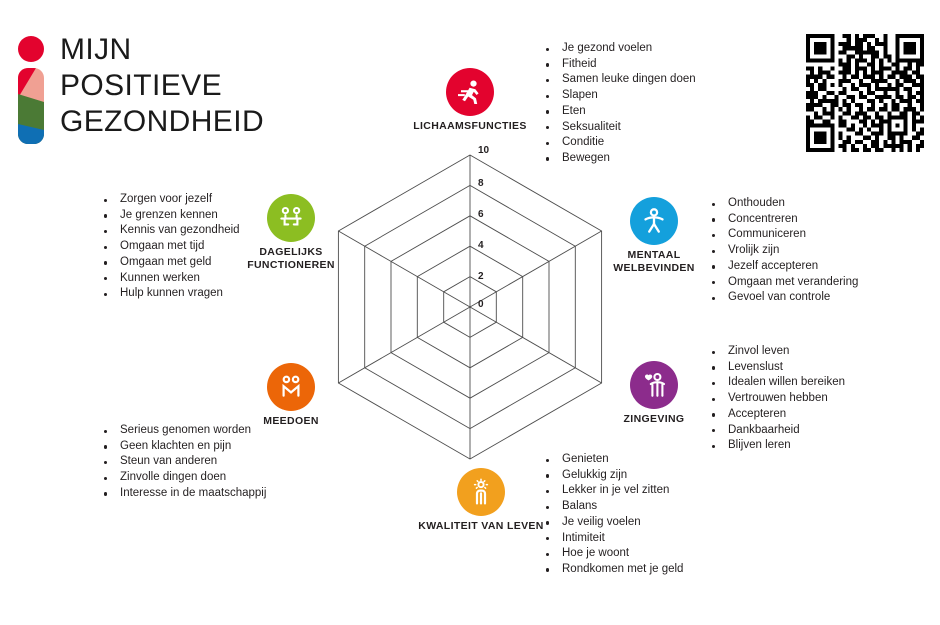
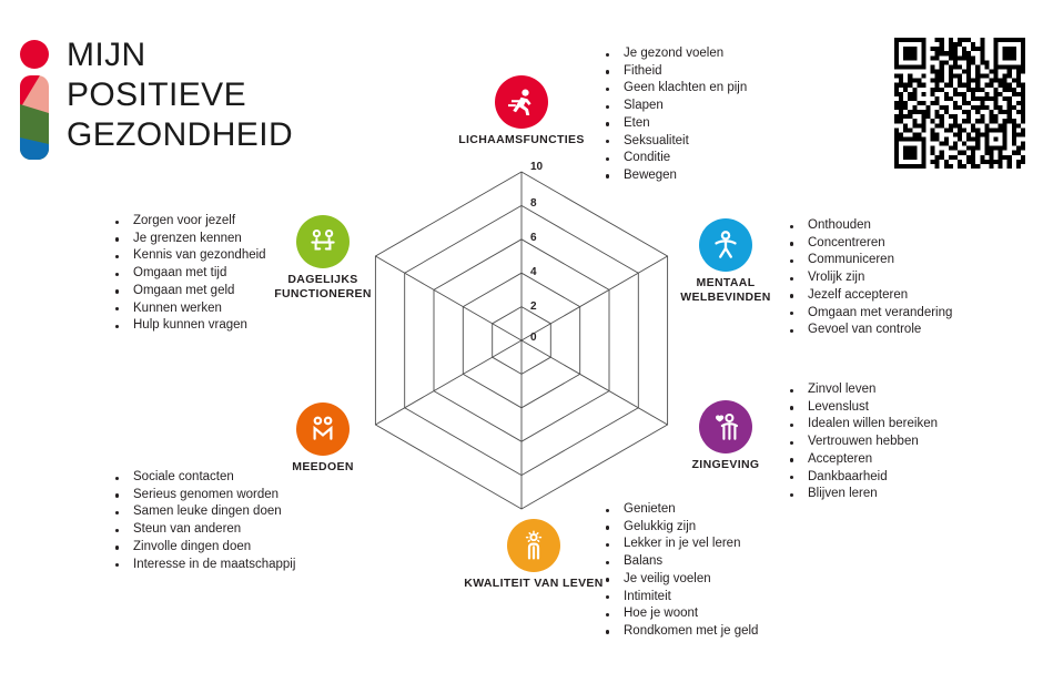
  MIJN
  POSITIEVE
  GEZONDHEID
  10
  8
  6
  4
  2
  0
  LICHAAMSFUNCTIES
  MENTAAL
  WELBEVINDEN
  ZINGEVING
  KWALITEIT VAN LEVE
  MEEDOEN
  DAGELIJKS
  FUNCTIONEREN
  Je gezond voelen
  Fitheid
- Samen leuke dingen doen
+ Geen klachten en pijn
  Slapen
  Eten
  Seksualiteit
  Conditie
  Bewegen
  Onthouden
  Concentreren
  Communiceren
  Vrolijk zijn
  Jezelf accepteren
  Omgaan met verandering
  Gevoel van controle
  Zinvol leven
  Levenslust
  Idealen willen bereiken
  Vertrouwen hebben
  Accepteren
  Dankbaarheid
  Blijven leren
  Genieten
  Gelukkig zijn
- Lekker in je vel zitten
+ Lekker in je vel leren
  Balans
  Je veilig voelen
  Intimiteit
  Hoe je woont
  Rondkomen met je geld
+ Sociale contacten
  Serieus genomen worden
- Geen klachten en pijn
+ Samen leuke dingen doen
  Steun van anderen
  Zinvolle dingen doen
  Interesse in de maatschappij
  Zorgen voor jezelf
  Je grenzen kennen
  Kennis van gezondheid
  Omgaan met tijd
  Omgaan met geld
  Kunnen werken
  Hulp kunnen vragen
